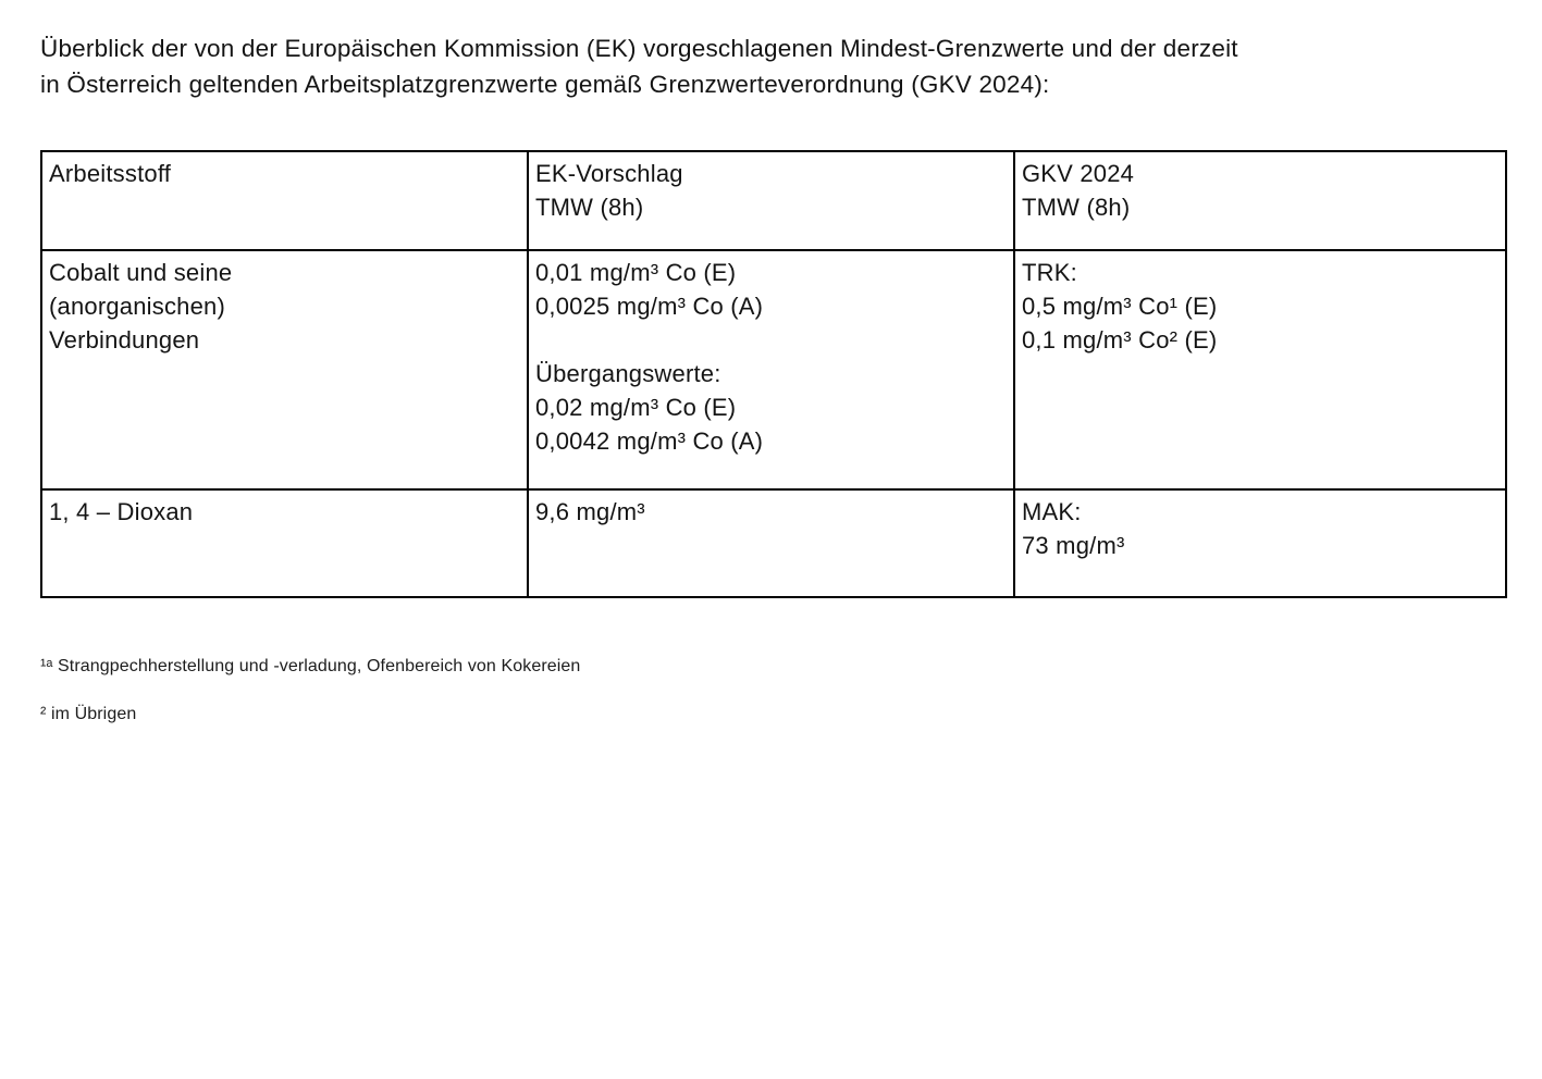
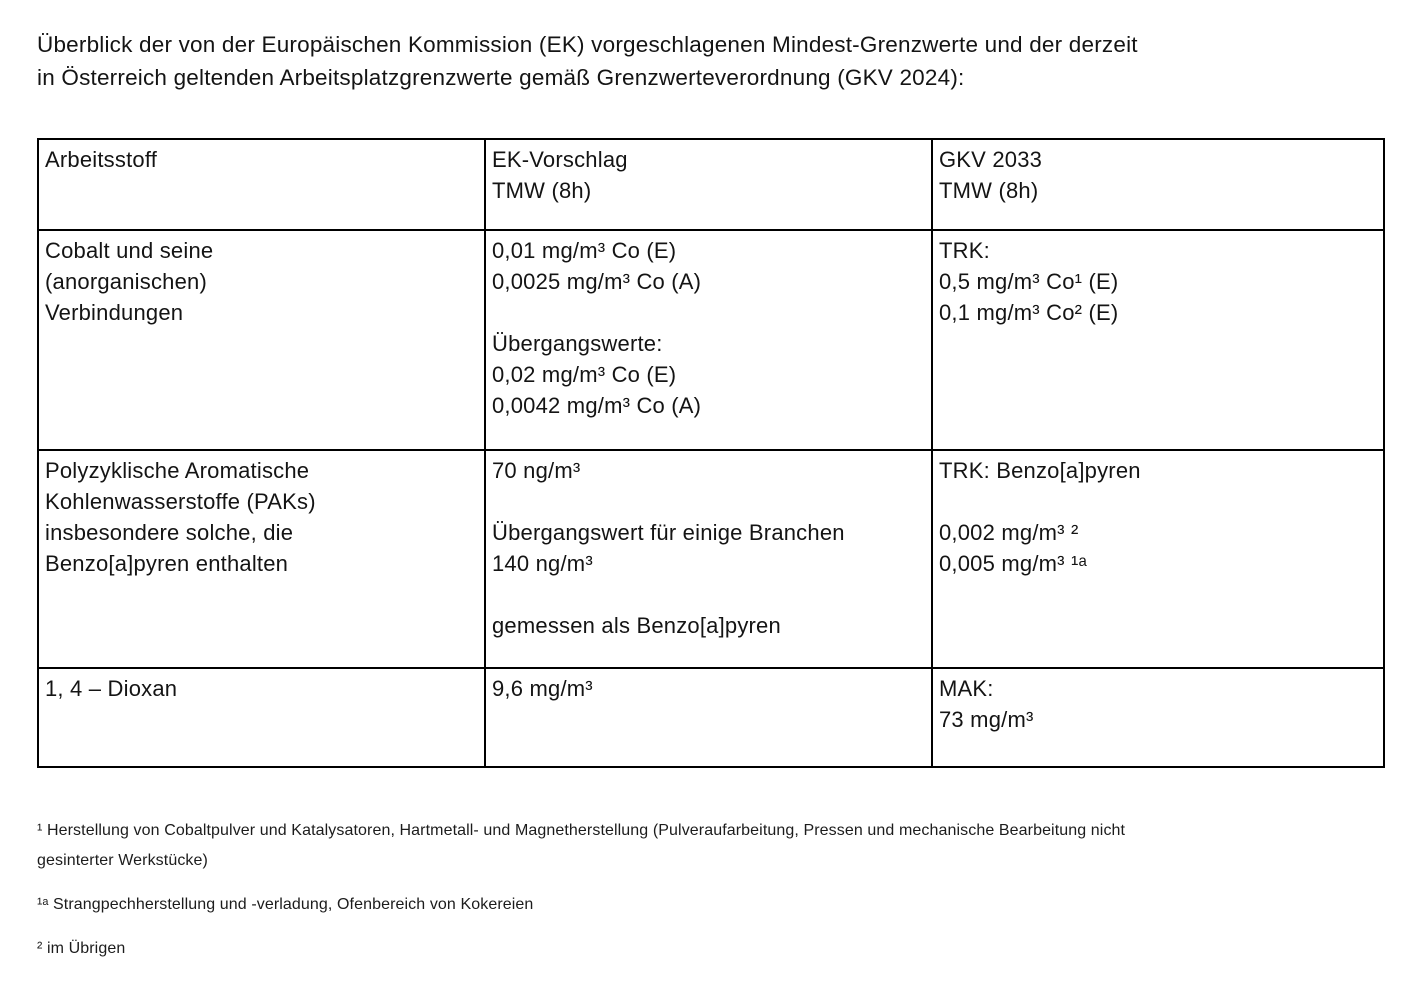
  Überblick der von der Europäischen Kommission (EK) vorgeschlagenen Mindest-Grenzwerte und der derzeit
  in Österreich geltenden Arbeitsplatzgrenzwerte gemäß Grenzwerteverordnung (GKV 2024):
- Arbeitsstoff	EK-Vorschlag TMW (8h)	GKV 2024 TMW (8h)
+ Arbeitsstoff	EK-Vorschlag TMW (8h)	GKV 2033 TMW (8h)
  Cobalt und seine (anorganischen) Verbindungen	0,01 mg/m³ Co (E) 0,0025 mg/m³ Co (A) Übergangswerte: 0,02 mg/m³ Co (E) 0,0042 mg/m³ Co (A)	TRK: 0,5 mg/m³ Co¹ (E) 0,1 mg/m³ Co² (E)
+ Polyzyklische Aromatische Kohlenwasserstoffe (PAKs) insbesondere solche, die Benzo[a]pyren enthalten	70 ng/m³ Übergangswert für einige Branchen 140 ng/m³ gemessen als Benzo[a]pyren	TRK: Benzo[a]pyren 0,002 mg/m³ ² 0,005 mg/m³ ¹ᵃ
  1, 4 – Dioxan	9,6 mg/m³	MAK: 73 mg/m³
+ ¹ Herstellung von Cobaltpulver und Katalysatoren, Hartmetall- und Magnetherstellung (Pulveraufarbeitung, Pressen und mechanische Bearbeitung nicht
+ gesinterter Werkstücke)
  ¹ᵃ Strangpechherstellung und -verladung, Ofenbereich von Kokereien
  ² im Übrigen
